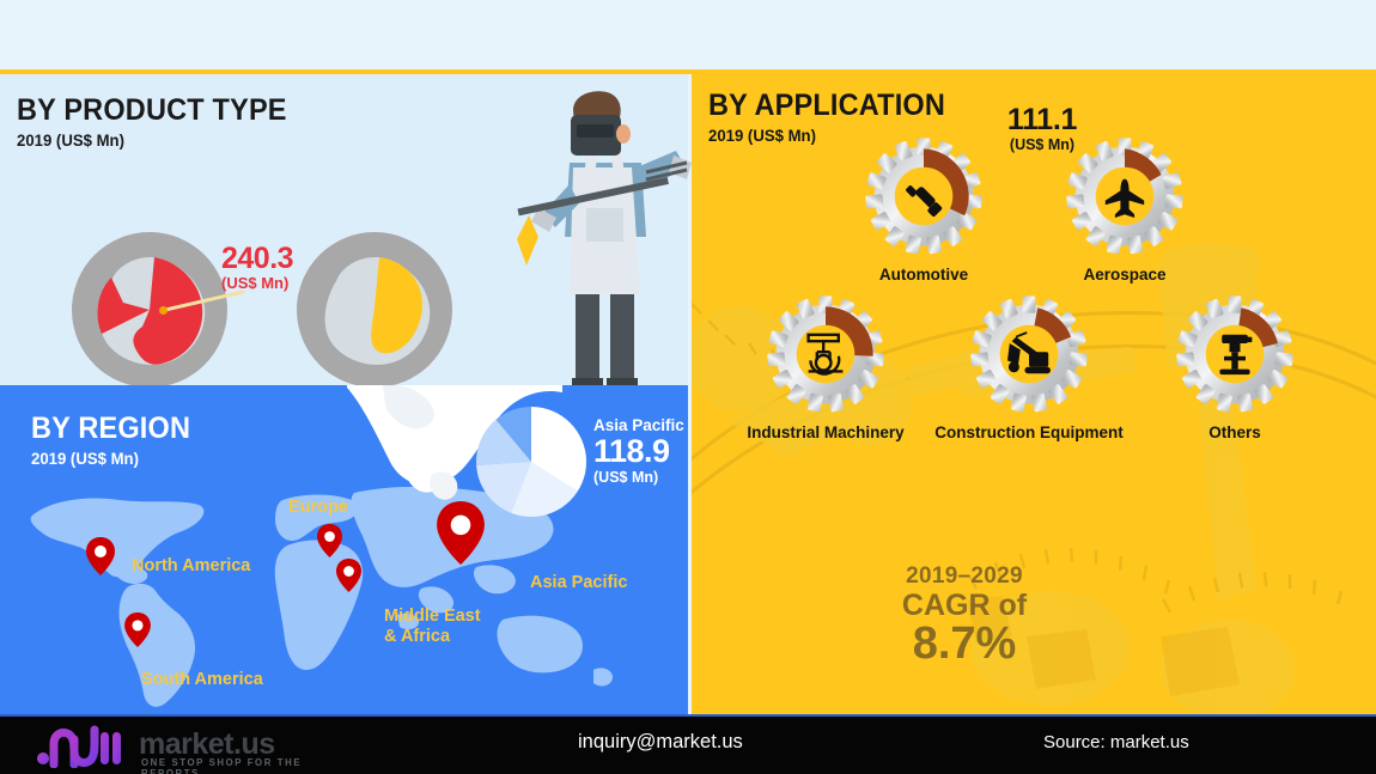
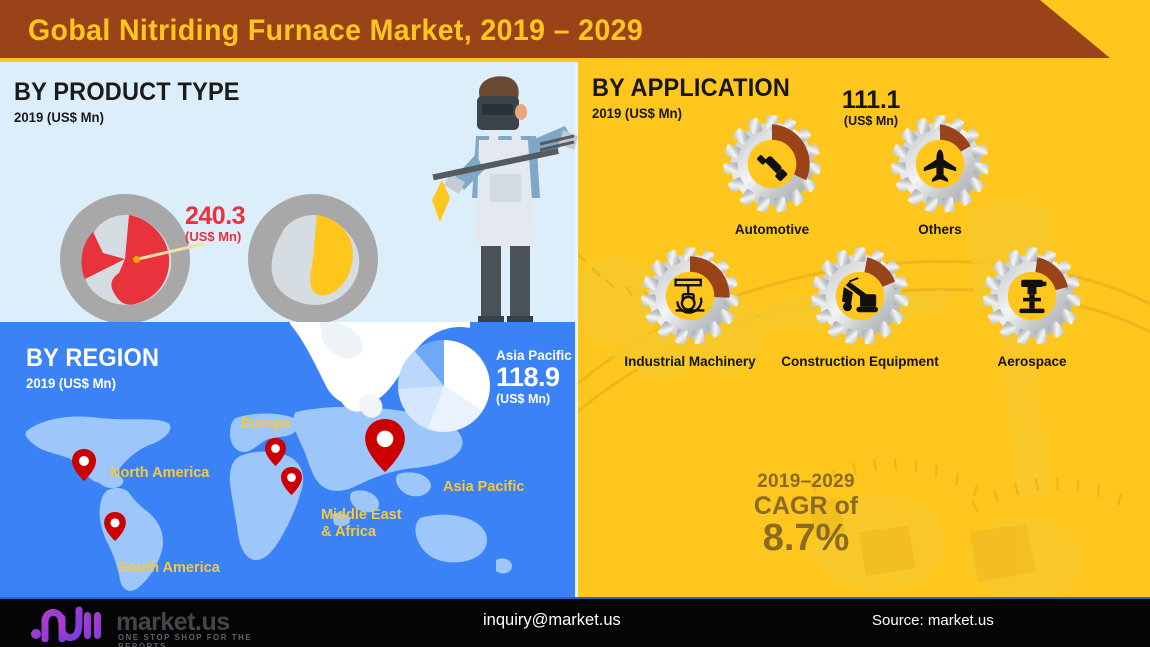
+ Gobal Nitriding Furnace Market, 2019 – 2029
  BY PRODUCT TYPE
  2019 (US$ Mn)
  240.3
  (US$ Mn)
  BY REGION
  2019 (US$ Mn)
  North America
  South America
  Europe
  Middle East
  & Africa
  Asia Pacific
  Asia Pacific
  118.9
  (US$ Mn)
  BY APPLICATION
  2019 (US$ Mn)
  111.1
  (US$ Mn)
  Automotive
- Aerospace
+ Others
  Industrial Machinery
  Construction Equipment
- Others
+ Aerospace
  2019–2029
  CAGR of
  8.7%
  market.us
  ONE STOP SHOP FOR THE
  inquiry@market.us
  Source: market.us
